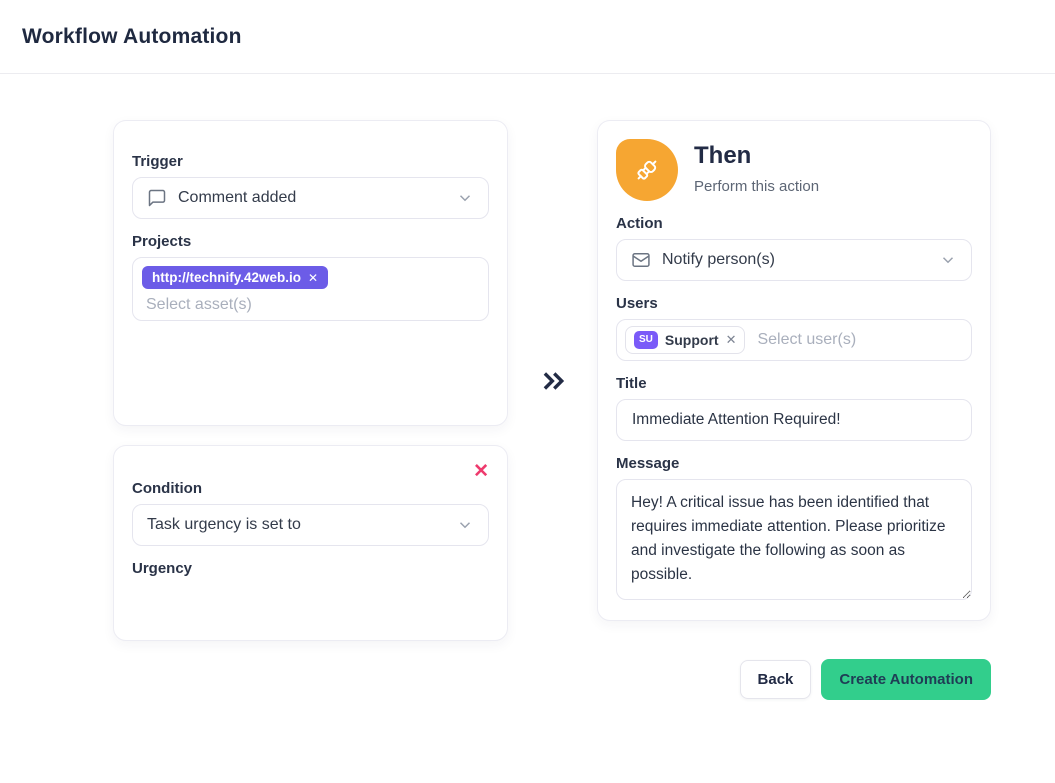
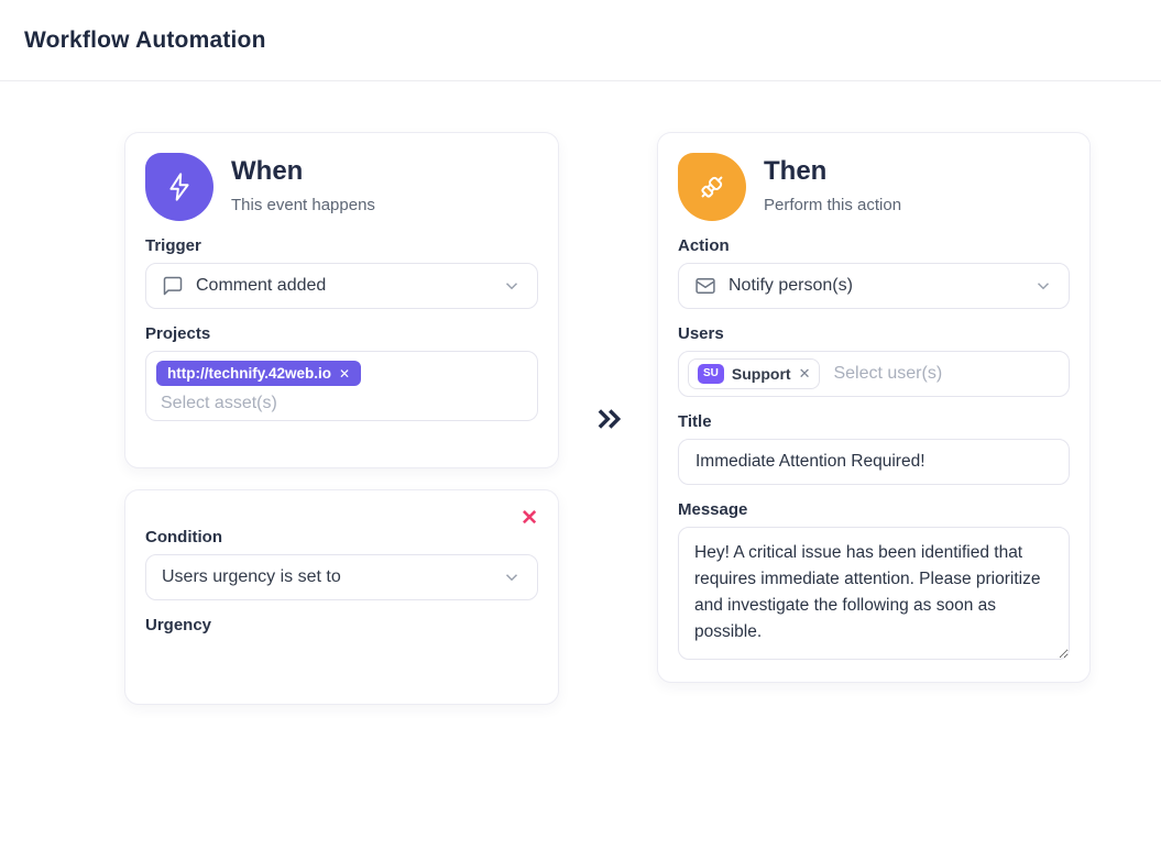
  Workflow Automation
+ When
+ This event happens
  Trigger
  Comment added
  Projects
  http://technify.42web.io
  ✕
  Select asset(s)
  ✕
  Condition
- Task urgency is set to
+ Users urgency is set to
  Urgency
  Then
  Perform this action
  Action
  Notify person(s)
  Users
  SU
  Support
  ✕
  Select user(s)
  Title
  Immediate Attention Required!
  Message
- Back
- Create Automation
